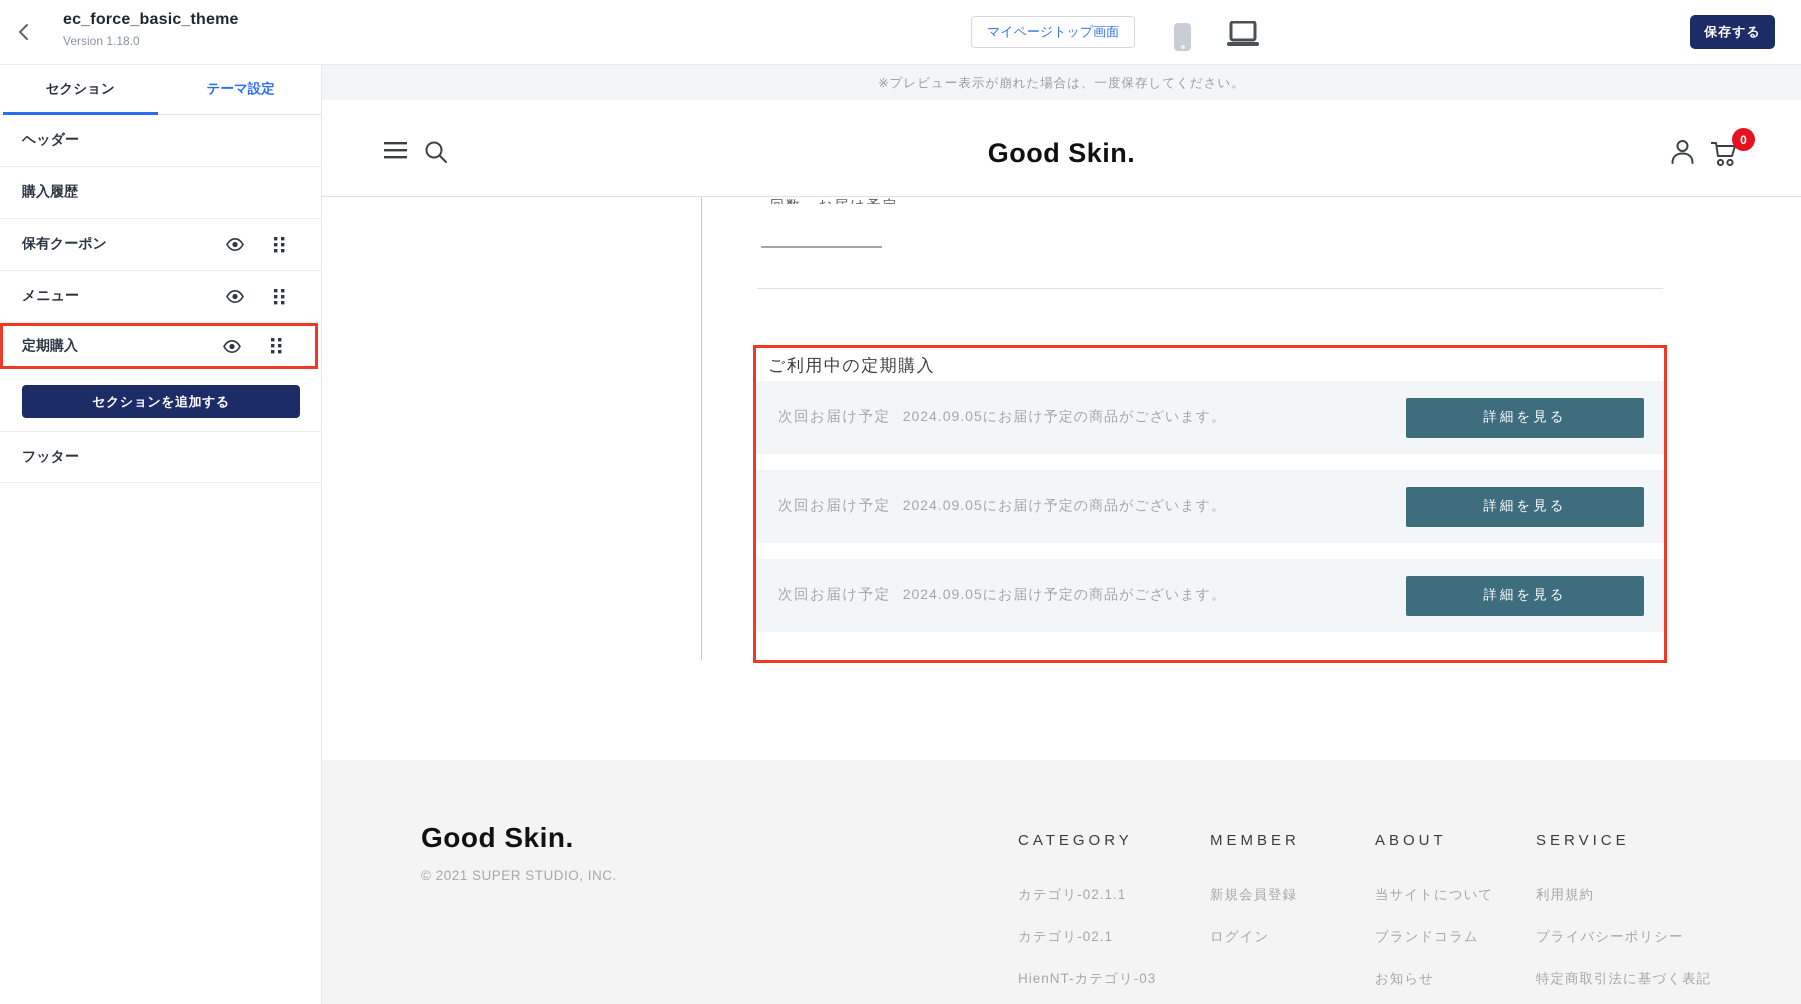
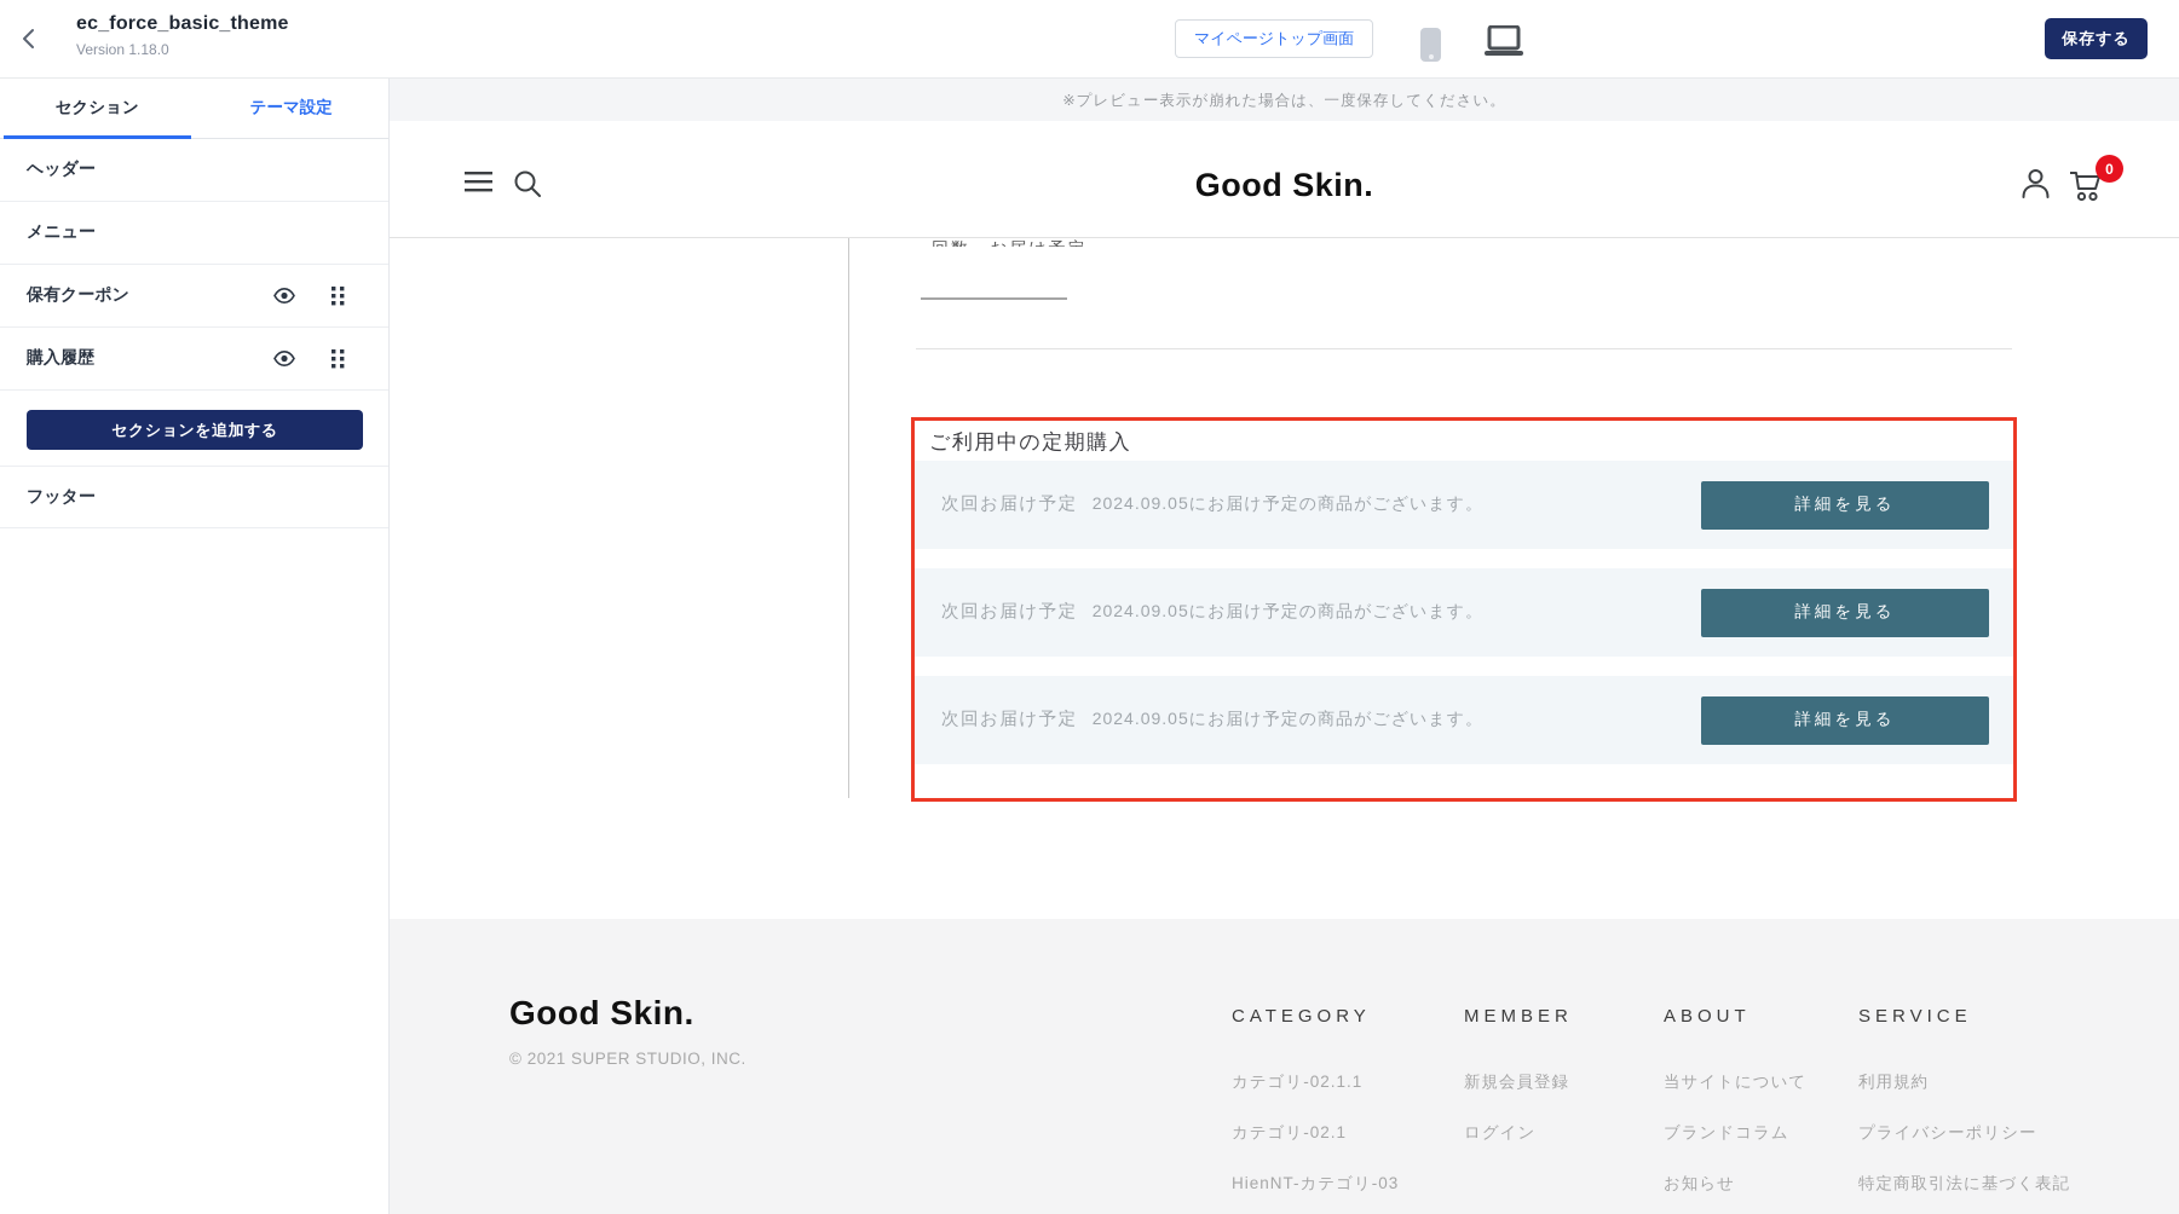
  ec_force_basic_theme
  Version 1.18.0
  マイページトップ画面
  保存する
  セクション
  テーマ設定
  ヘッダー
- 購入履歴
+ メニュー
  保有クーポン
- メニュー
+ 購入履歴
- 定期購入
  セクションを追加する
  フッター
  ※プレビュー表示が崩れた場合は、一度保存してください。
  Good Skin.
  0
  ご利用中の定期購入
  次回お届け予定
  2024.09.05にお届け予定の商品がございます。
  詳細を見る
  次回お届け予定
  2024.09.05にお届け予定の商品がございます。
  詳細を見る
  次回お届け予定
  2024.09.05にお届け予定の商品がございます。
  詳細を見る
  Good Skin.
  © 2021 SUPER STUDIO, INC.
  CATEGORY
  カテゴリ-02.1.1
  カテゴリ-02.1
  HienNT-カテゴリ-03
  MEMBER
  新規会員登録
  ログイン
  ABOUT
  当サイトについて
  ブランドコラム
  お知らせ
  SERVICE
  利用規約
  プライバシーポリシー
  特定商取引法に基づく表記
